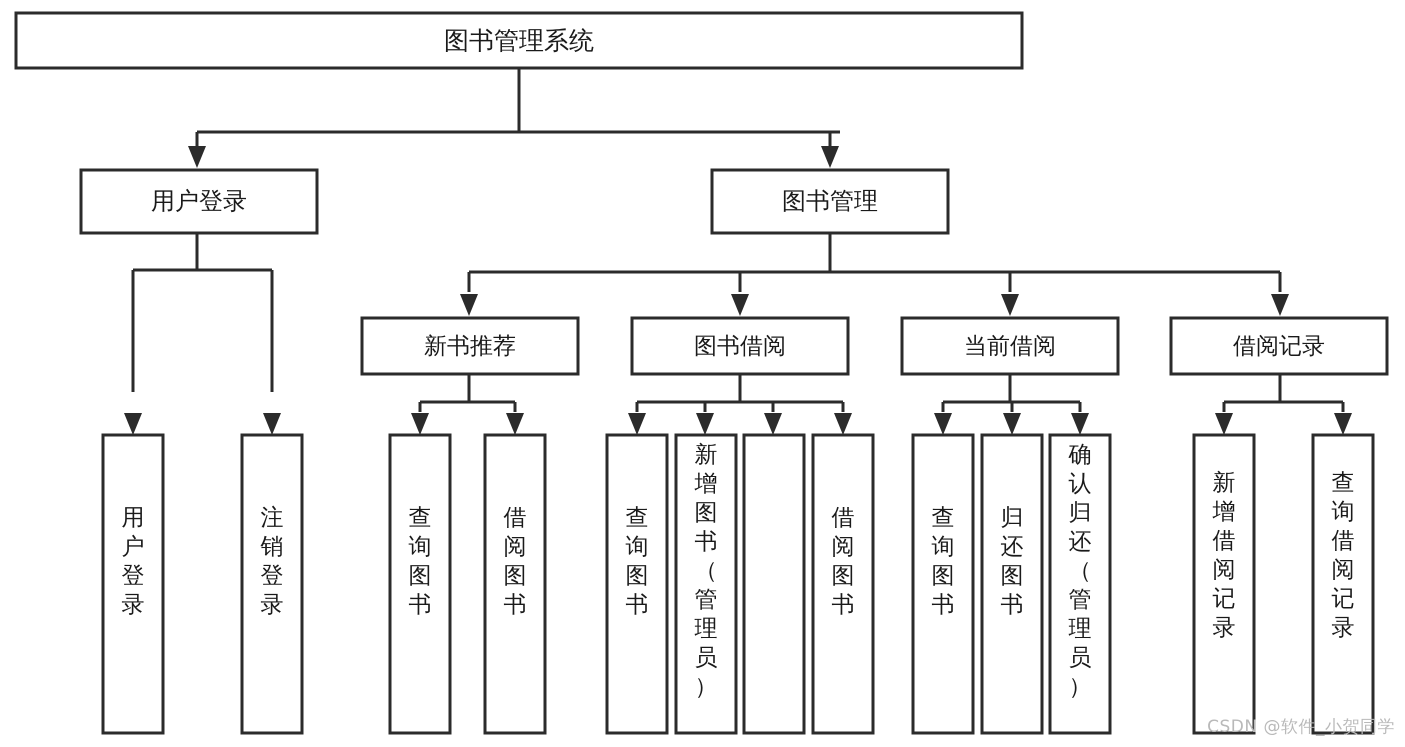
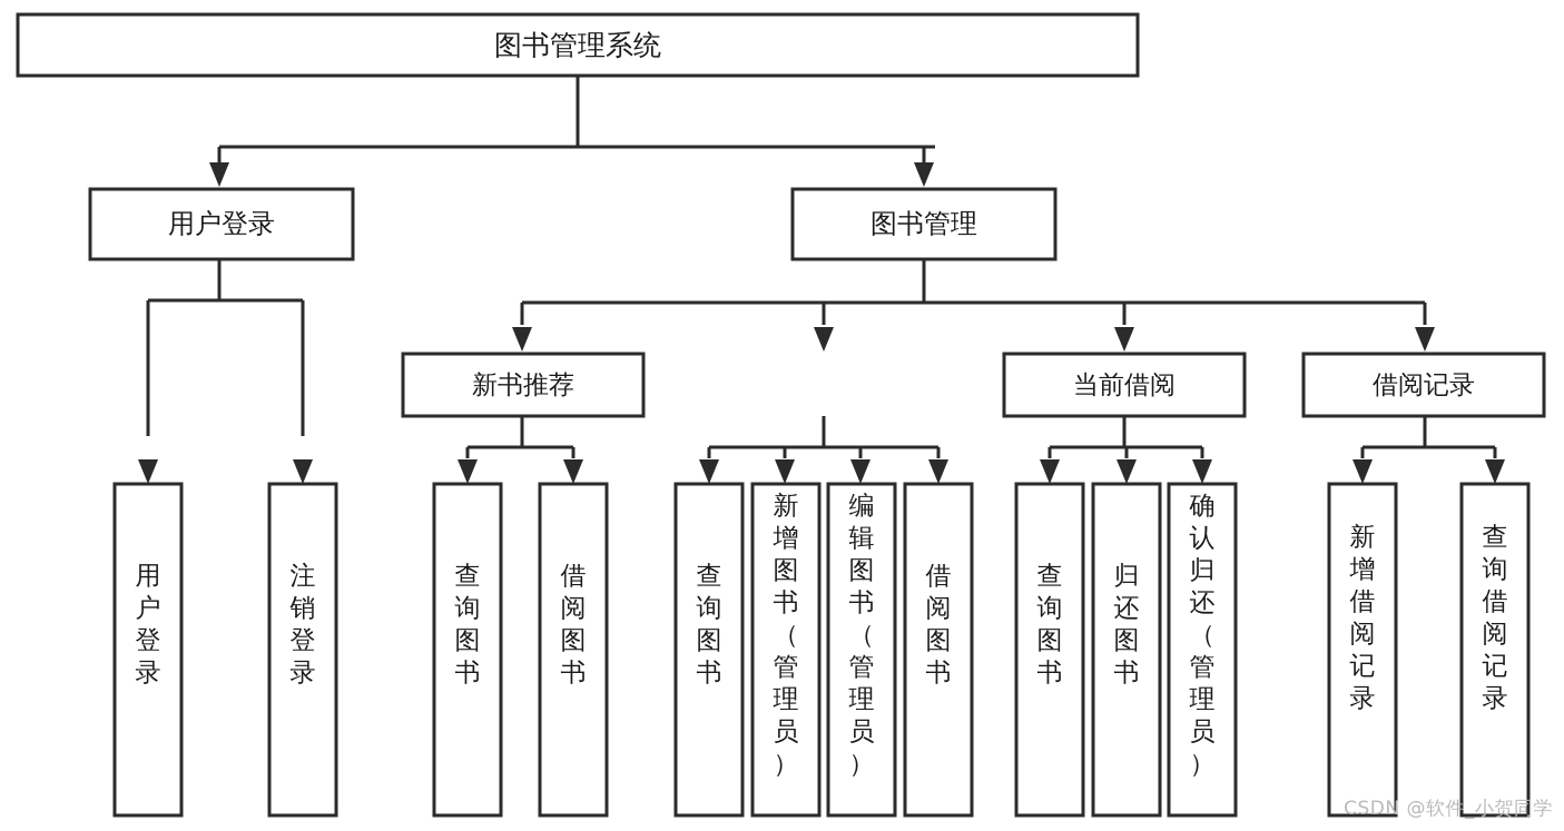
  图书管理系统
  用户登录
  图书管理
  新书推荐
- 图书借阅
  当前借阅
  借阅记录
  用户登录
  注销登录
  查询图书
  借阅图书
  查询图书
  新增图书（管理员）
+ 编辑图书（管理员）
  借阅图书
  查询图书
  归还图书
  确认归还（管理员）
  新增借阅记录
  查询借阅记录
  CSDN @软件_小贺同学
